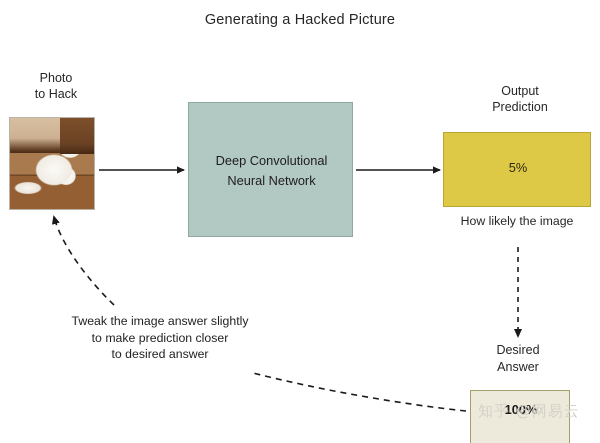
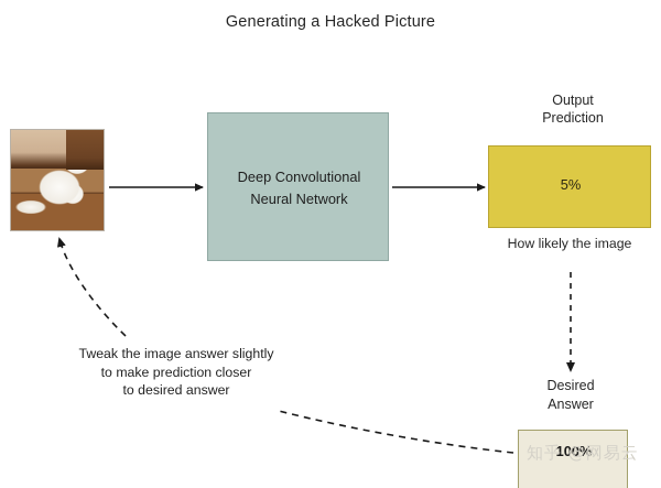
  Generating a Hacked Picture
- Photo
- to Hack
  Deep Convolutional
  Neural Network
  Output
  Prediction
  5%
  How likely the image
  Desired
  Answer
  100%
  Tweak the image answer slightly
  to make prediction closer
  to desired answer
  知乎 @网易云
